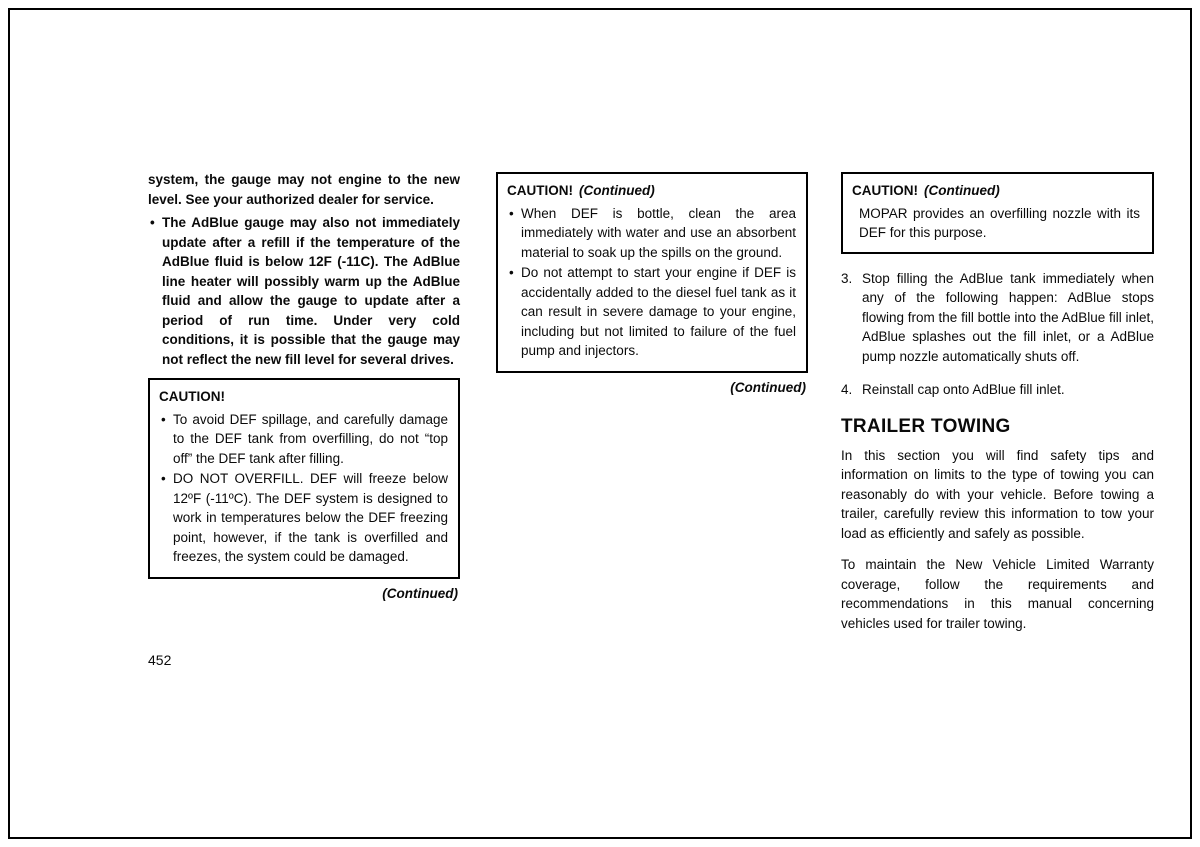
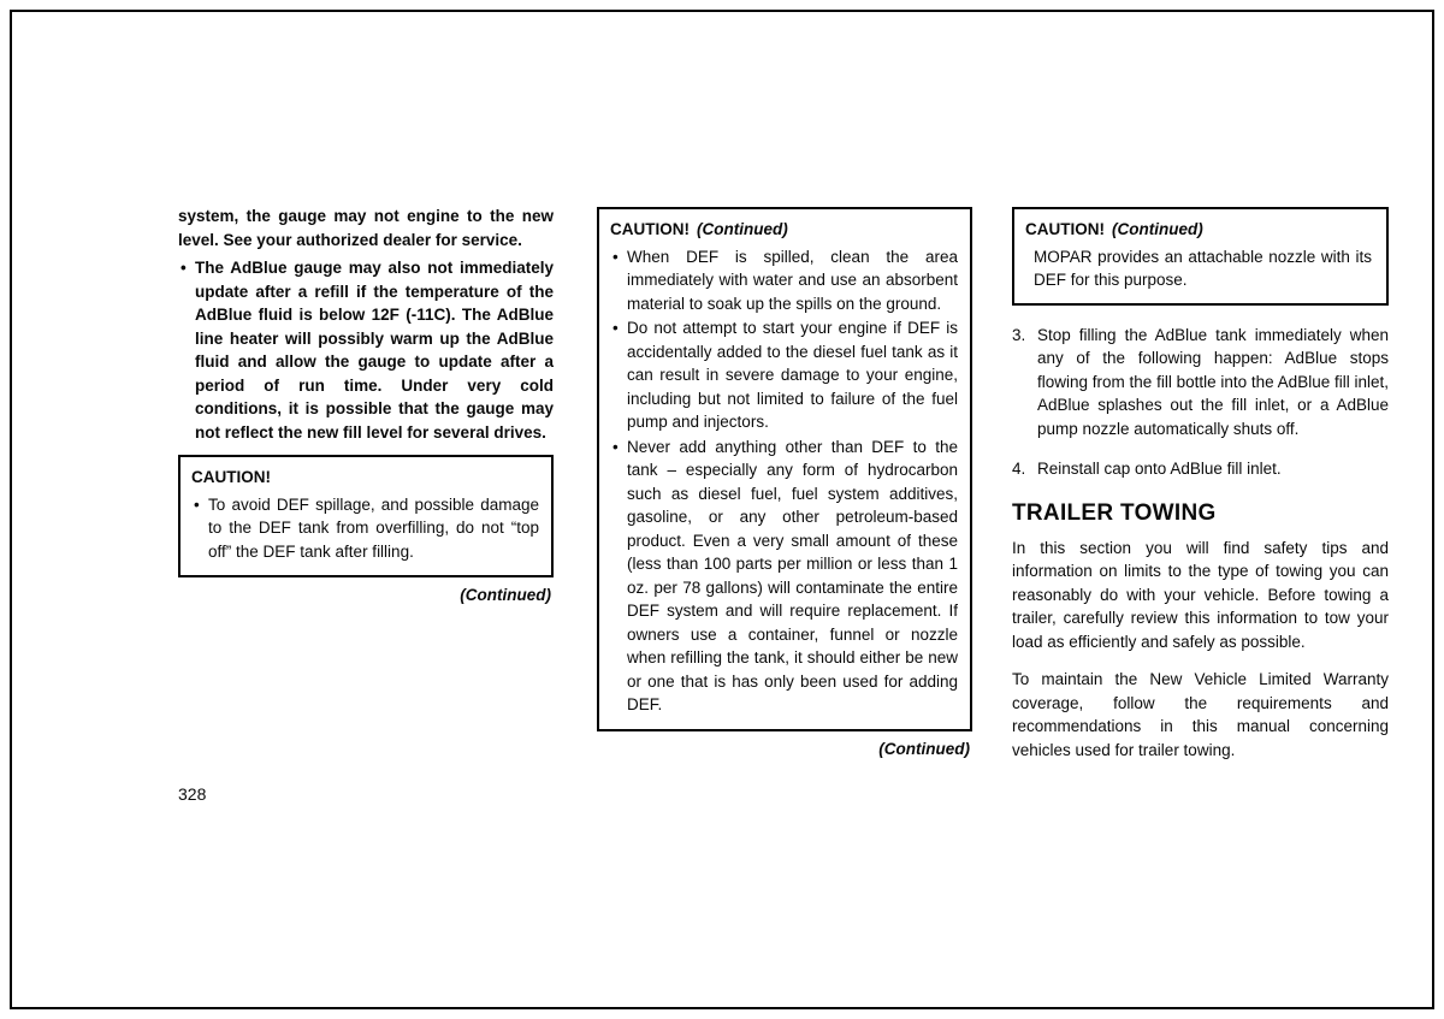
  system, the gauge may not engine to the new level. See your authorized dealer for service.
  The AdBlue gauge may also not immediately update after a refill if the temperature of the AdBlue fluid is below 12F (-11C). The AdBlue line heater will possibly warm up the AdBlue fluid and allow the gauge to update after a period of run time. Under very cold conditions, it is possible that the gauge may not reflect the new fill level for several drives.
  CAUTION!
- To avoid DEF spillage, and carefully damage to the DEF tank from overfilling, do not “top off” the DEF tank after filling.
+ To avoid DEF spillage, and possible damage to the DEF tank from overfilling, do not “top off” the DEF tank after filling.
- DO NOT OVERFILL. DEF will freeze below 12ºF (-11ºC). The DEF system is designed to work in temperatures below the DEF freezing point, however, if the tank is overfilled and freezes, the system could be damaged.
  (Continued)
  CAUTION! (Continued)
- When DEF is bottle, clean the area immediately with water and use an absorbent material to soak up the spills on the ground.
+ When DEF is spilled, clean the area immediately with water and use an absorbent material to soak up the spills on the ground.
  Do not attempt to start your engine if DEF is accidentally added to the diesel fuel tank as it can result in severe damage to your engine, including but not limited to failure of the fuel pump and injectors.
+ Never add anything other than DEF to the tank – especially any form of hydrocarbon such as diesel fuel, fuel system additives, gasoline, or any other petroleum-based product. Even a very small amount of these (less than 100 parts per million or less than 1 oz. per 78 gallons) will contaminate the entire DEF system and will require replacement. If owners use a container, funnel or nozzle when refilling the tank, it should either be new or one that is has only been used for adding DEF.
  (Continued)
  CAUTION! (Continued)
- MOPAR provides an overfilling nozzle with its DEF for this purpose.
+ MOPAR provides an attachable nozzle with its DEF for this purpose.
  3.
  Stop filling the AdBlue tank immediately when any of the following happen: AdBlue stops flowing from the fill bottle into the AdBlue fill inlet, AdBlue splashes out the fill inlet, or a AdBlue pump nozzle automatically shuts off.
  4.
  Reinstall cap onto AdBlue fill inlet.
  TRAILER TOWING
  In this section you will find safety tips and information on limits to the type of towing you can reasonably do with your vehicle. Before towing a trailer, carefully review this information to tow your load as efficiently and safely as possible.
  To maintain the New Vehicle Limited Warranty coverage, follow the requirements and recommendations in this manual concerning vehicles used for trailer towing.
- 452
+ 328
